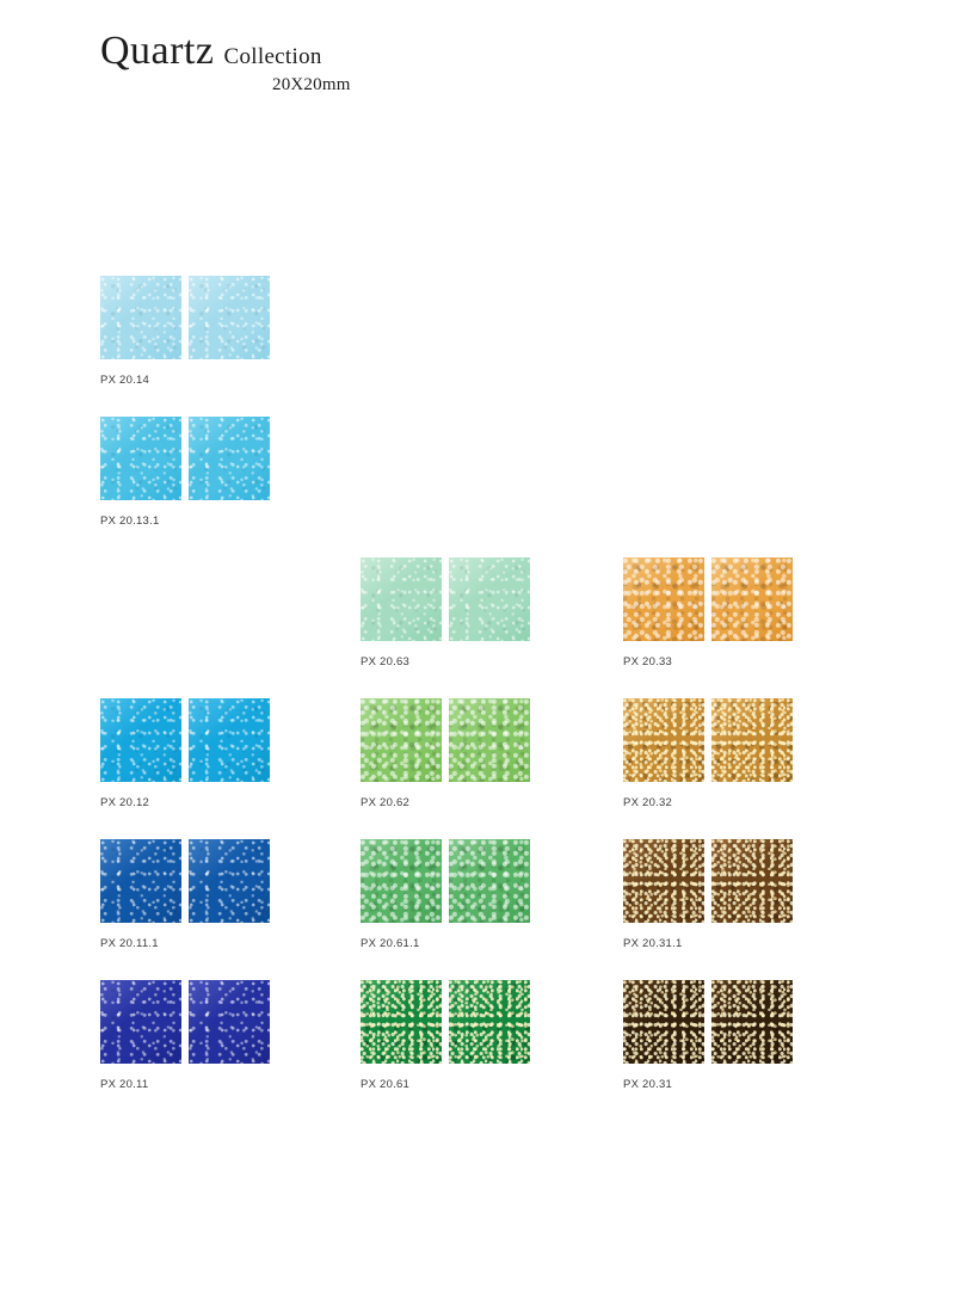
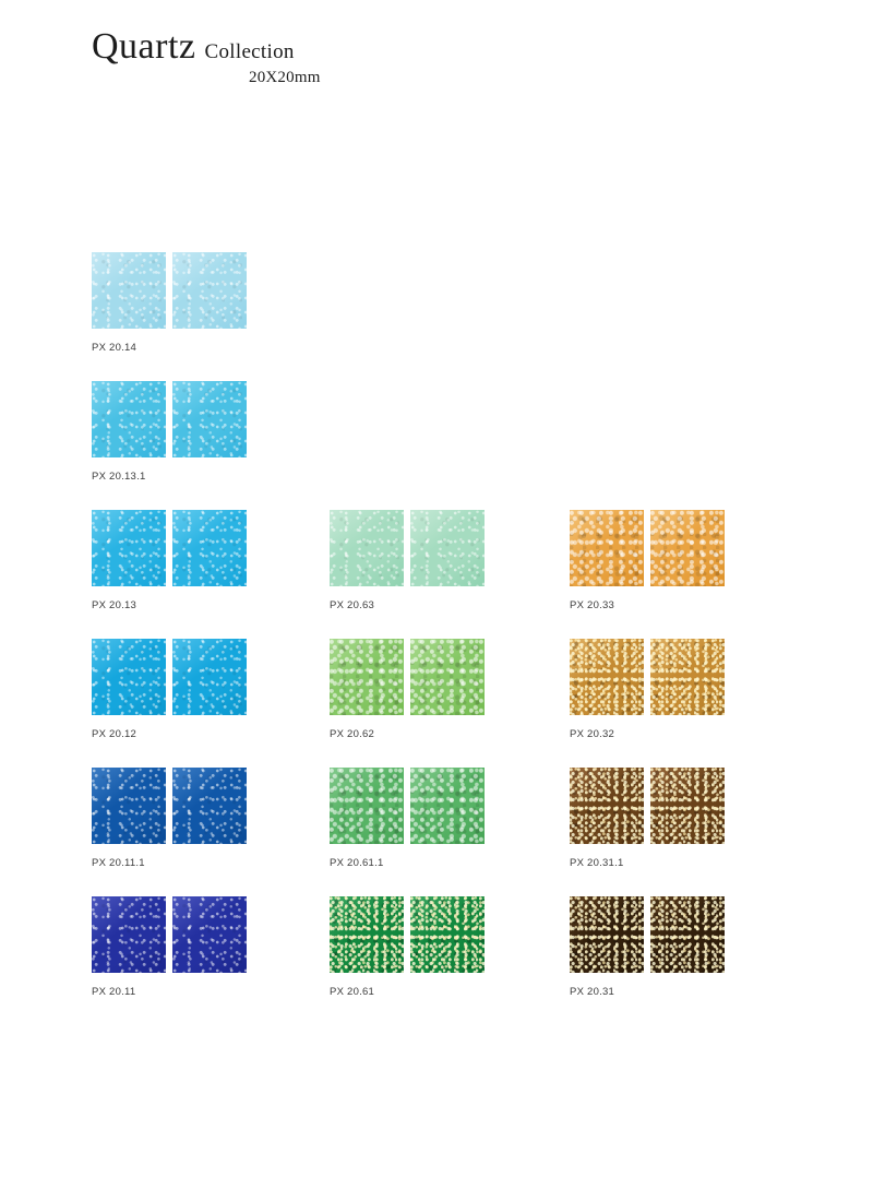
  Quartz Collection
  20X20mm
  PX 20.14
  PX 20.13.1
+ PX 20.13
  PX 20.63
  PX 20.33
  PX 20.12
  PX 20.62
  PX 20.32
  PX 20.11.1
  PX 20.61.1
  PX 20.31.1
  PX 20.11
  PX 20.61
  PX 20.31
